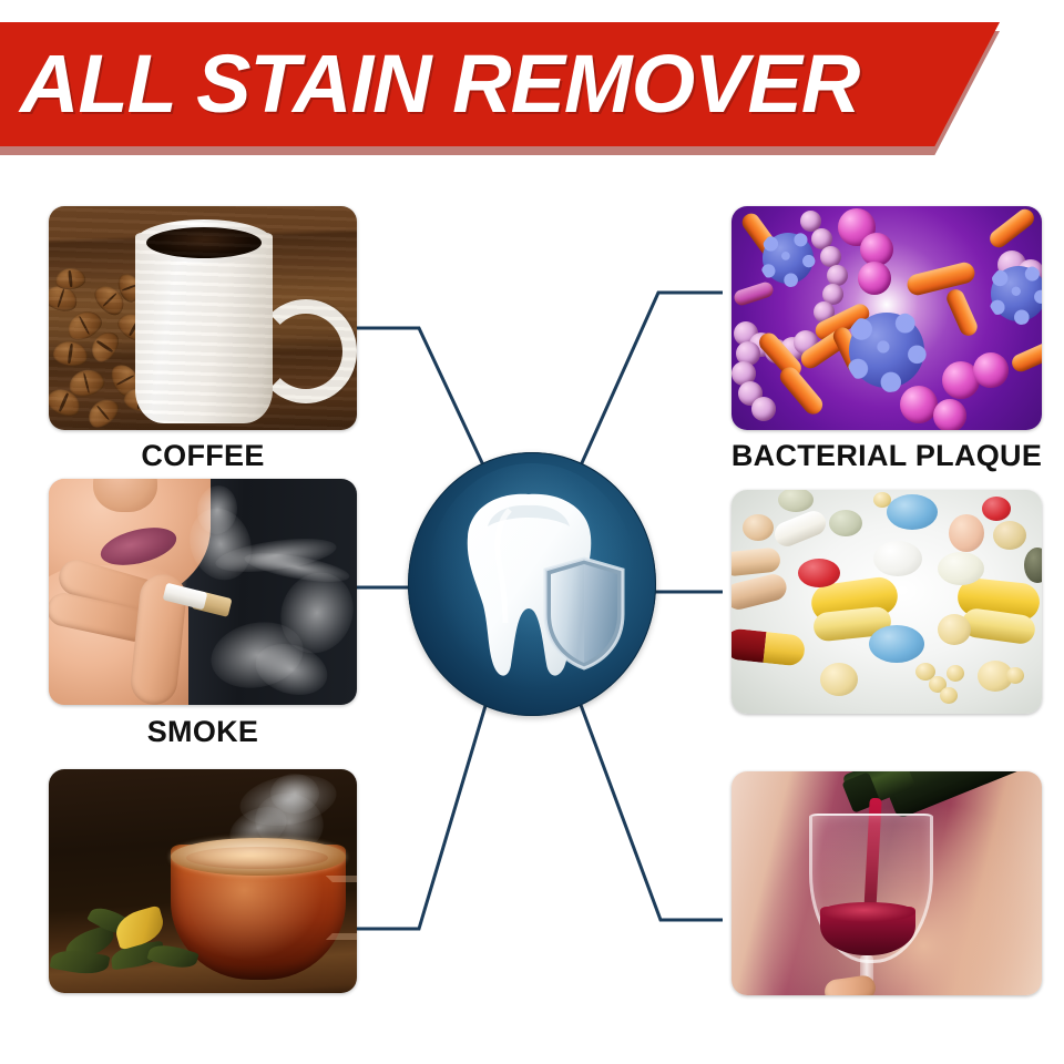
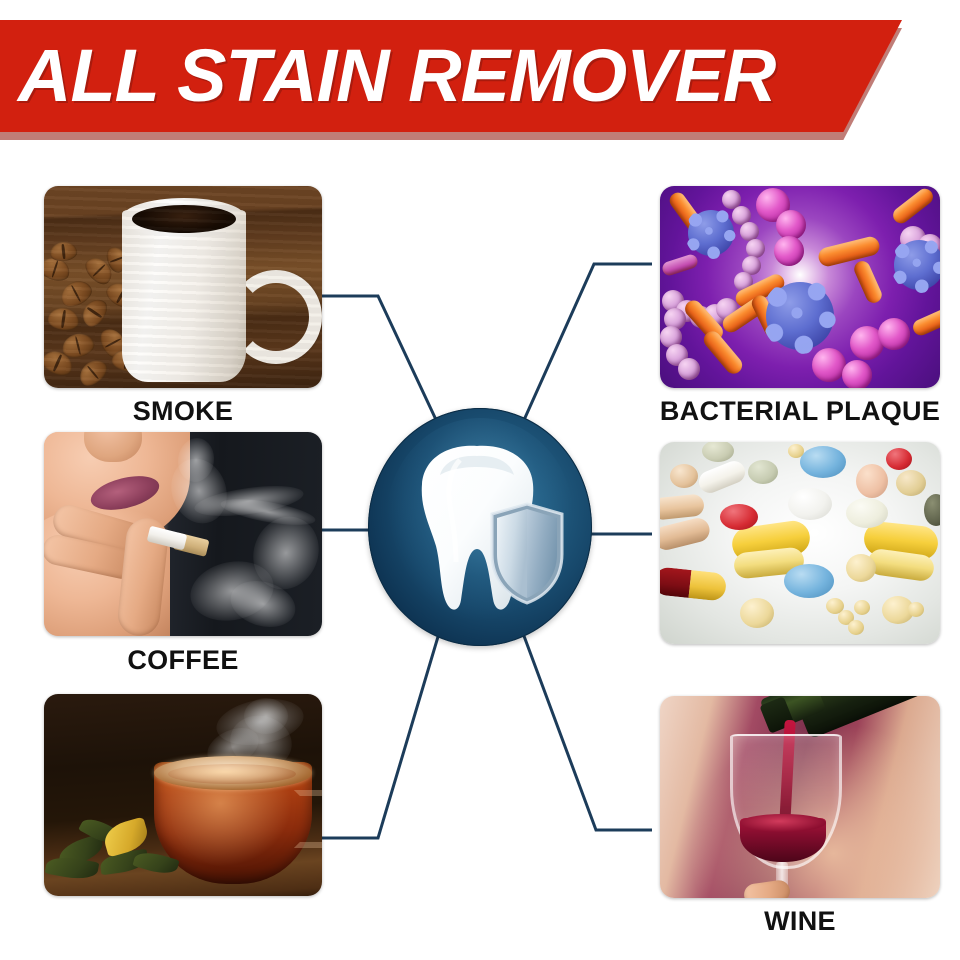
  ALL STAIN REMOVER
- COFFEE
+ SMOKE
  BACTERIAL PLAQUE
- SMOKE
+ COFFEE
+ WINE
